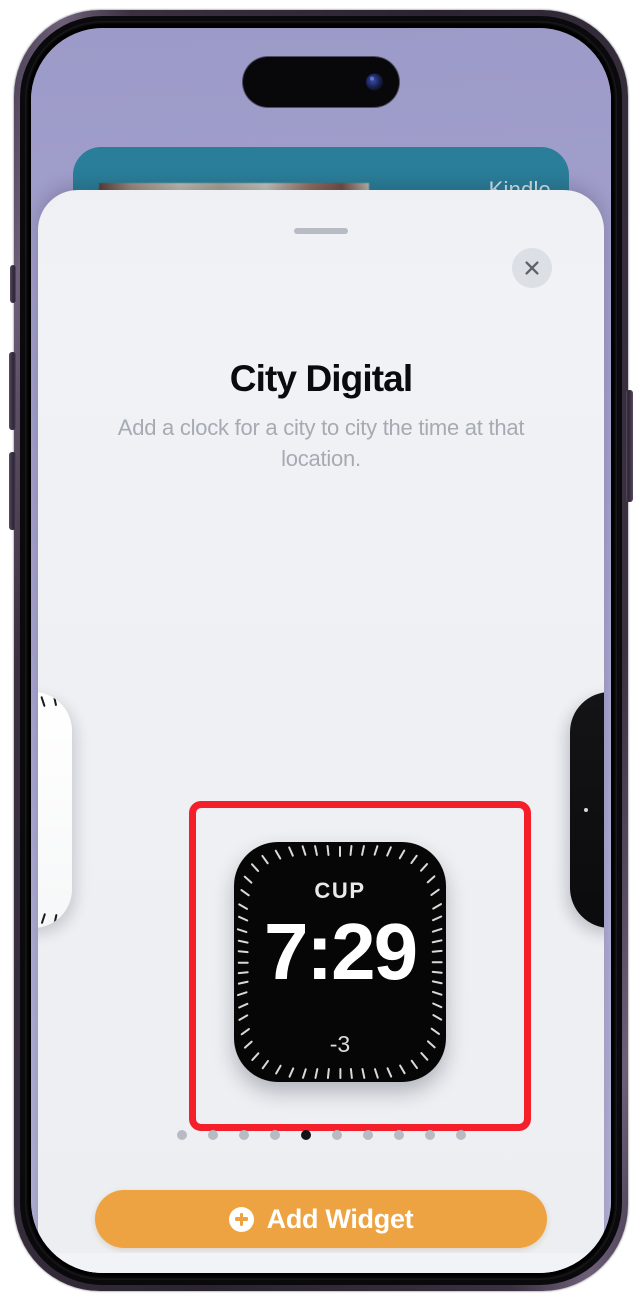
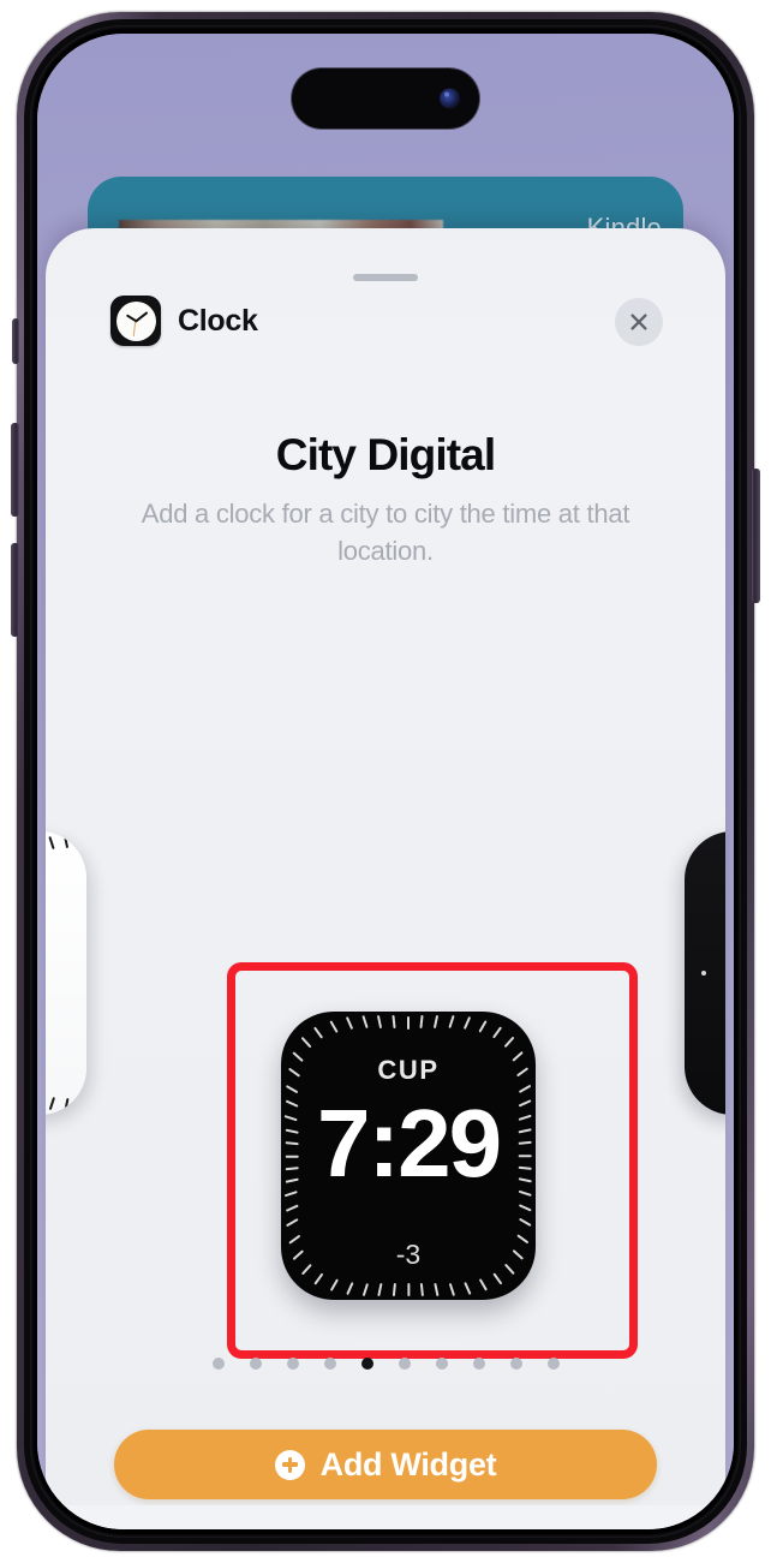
+ Clock
  City Digital
  Add a clock for a city to city the time at that location.
  CUP
  7:29
  -3
  Add Widget
